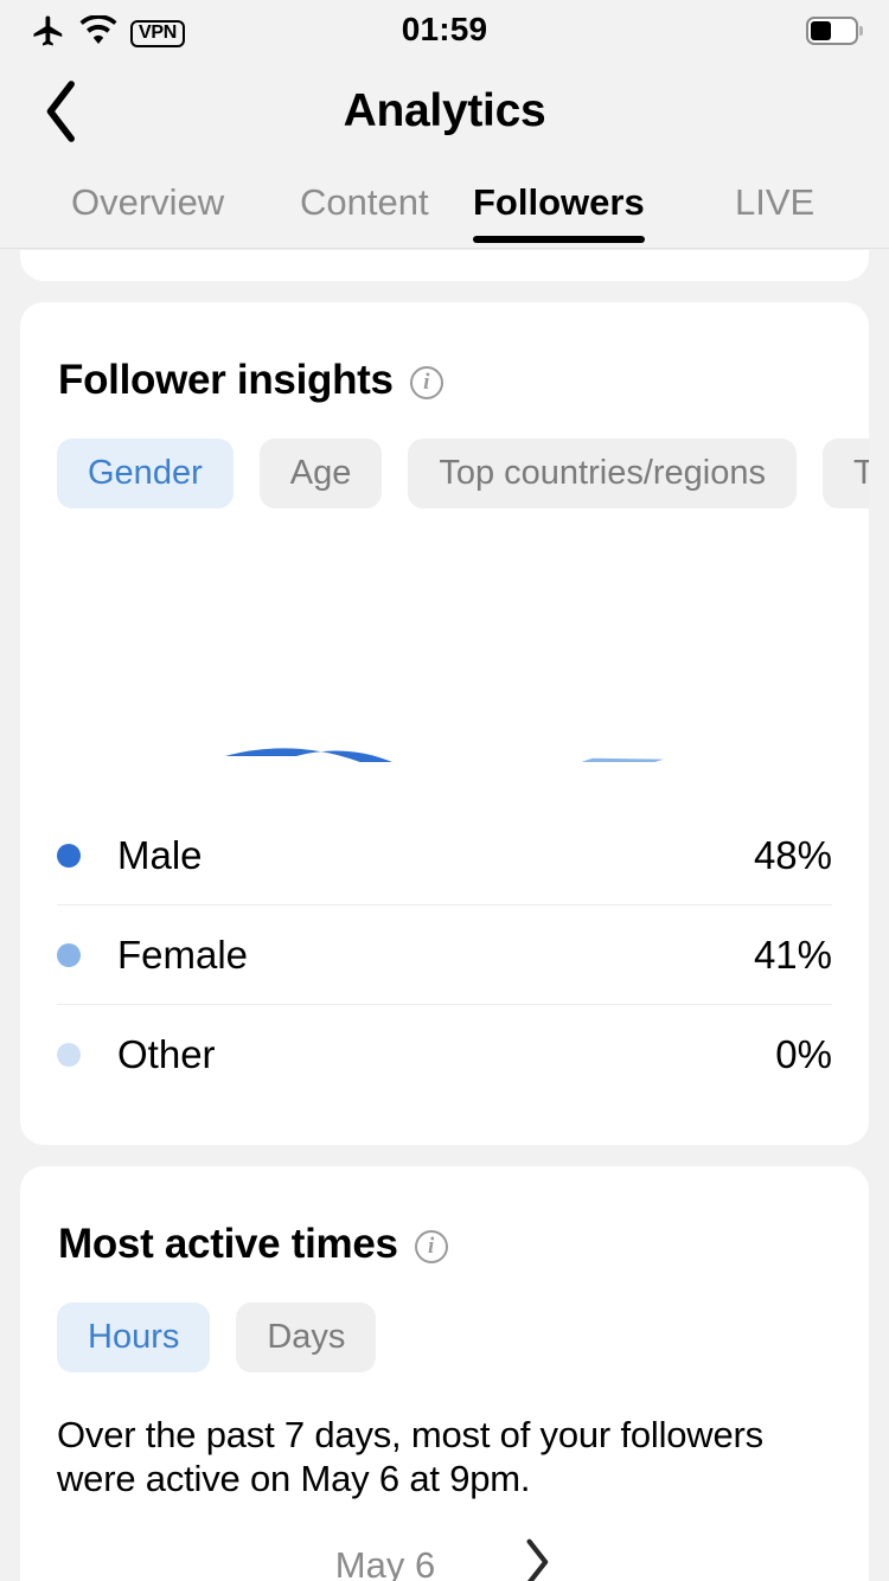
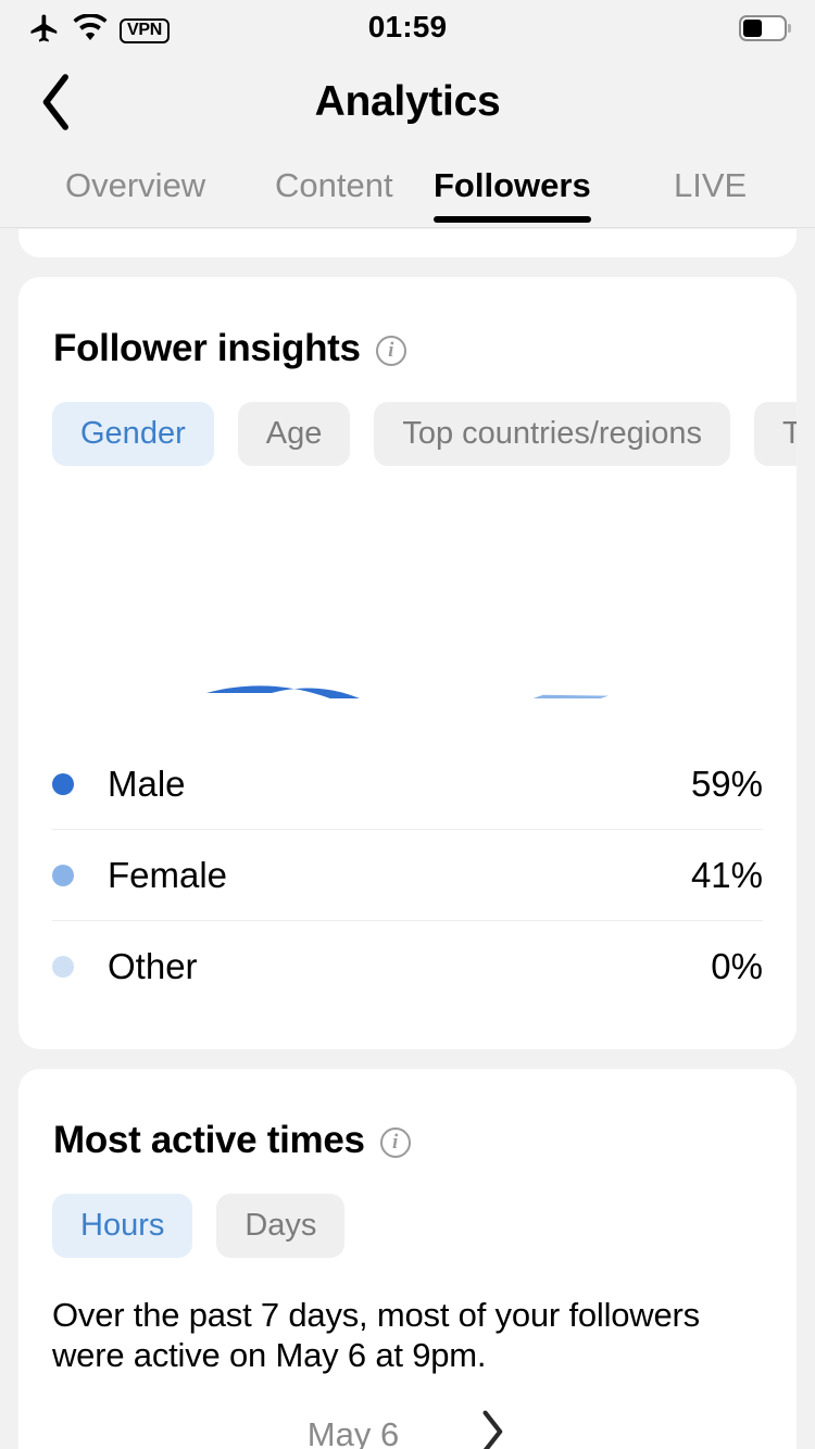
  VPN
  01:59
  Analytics
  Overview
  Content
  Followers
  LIVE
  Follower insights
  i
  Gender
  Age
  Top countries/regions
  Male
- 48%
+ 59%
  Female
  41%
  Other
  0%
  Most active times
  i
  Hours
  Days
  Over the past 7 days, most of your followers were active on May 6 at 9pm.
  May 6
